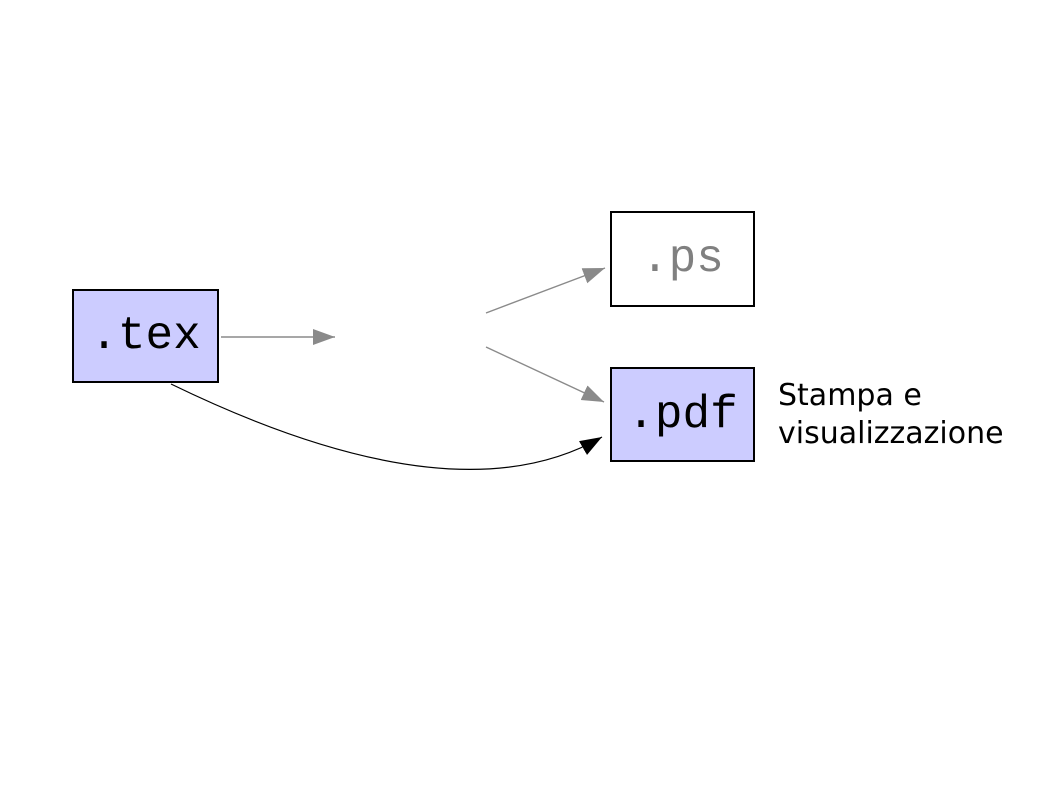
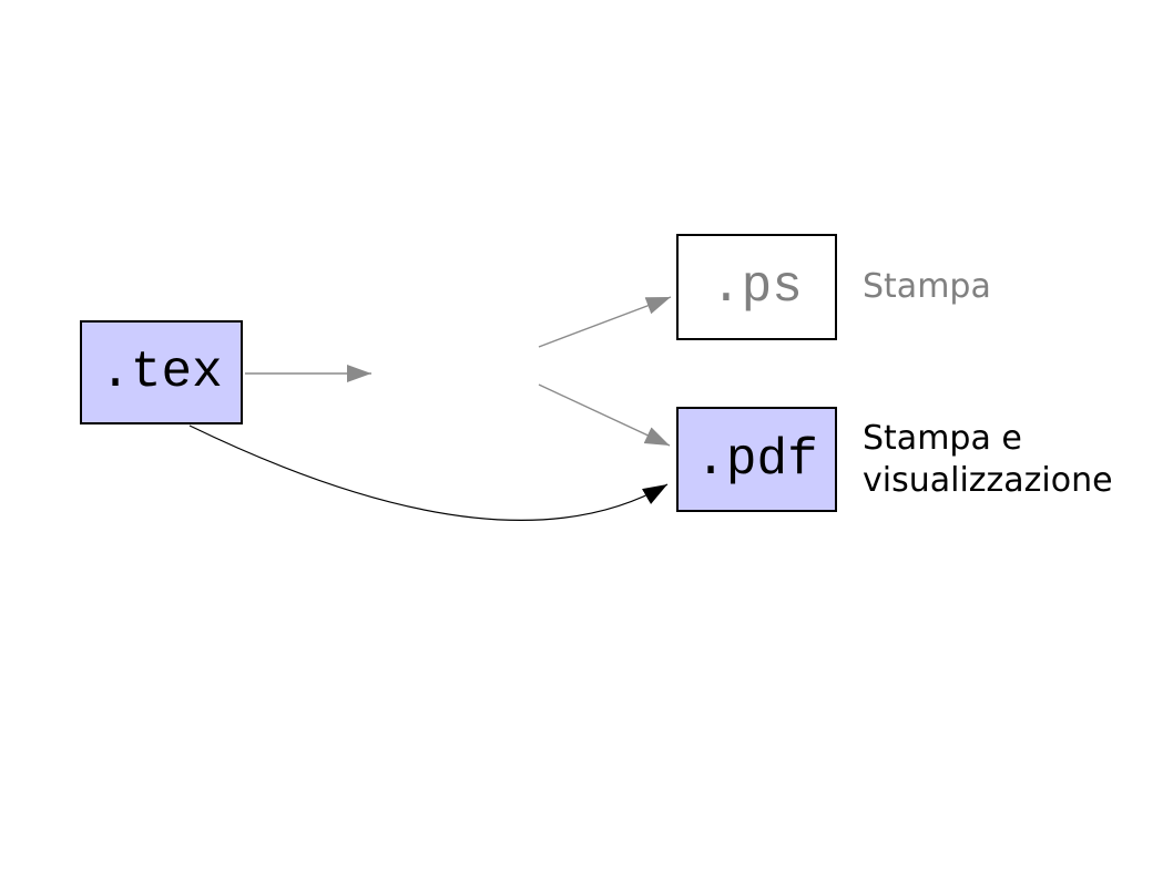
  .tex
  .ps
  .pdf
+ Stampa
  Stampa e
  visualizzazione
